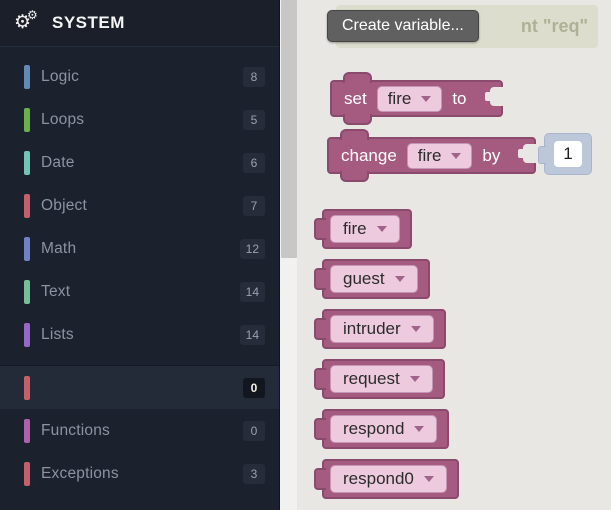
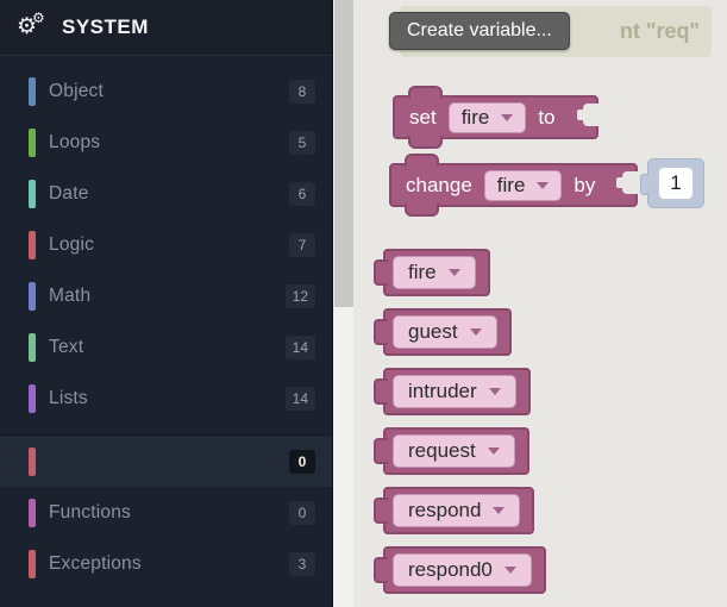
  ⚙
  ⚙
  SYSTEM
- Logic
+ Object
  8
  Loops
  5
  Date
  6
- Object
+ Logic
  7
  Math
  12
  Text
  14
  Lists
  14
  0
  Functions
  0
  Exceptions
  3
  nt "req"
  Create variable...
  set
  fire
  to
  change
  fire
  by
  1
  fire
  guest
  intruder
  request
  respond
  respond0
